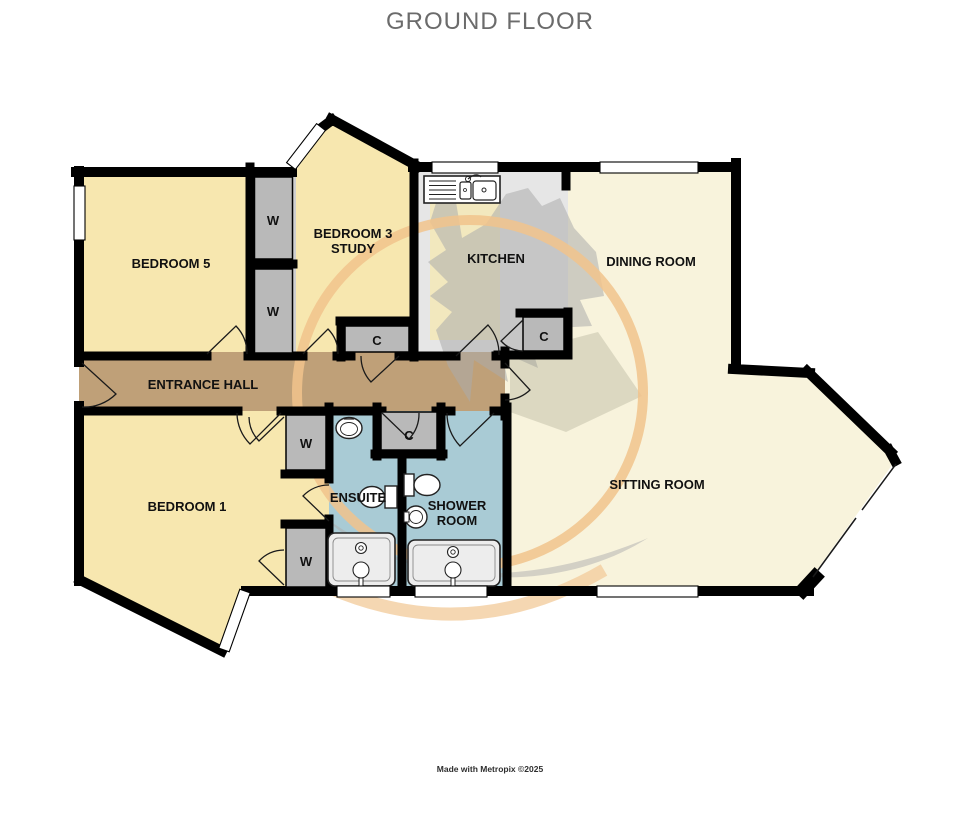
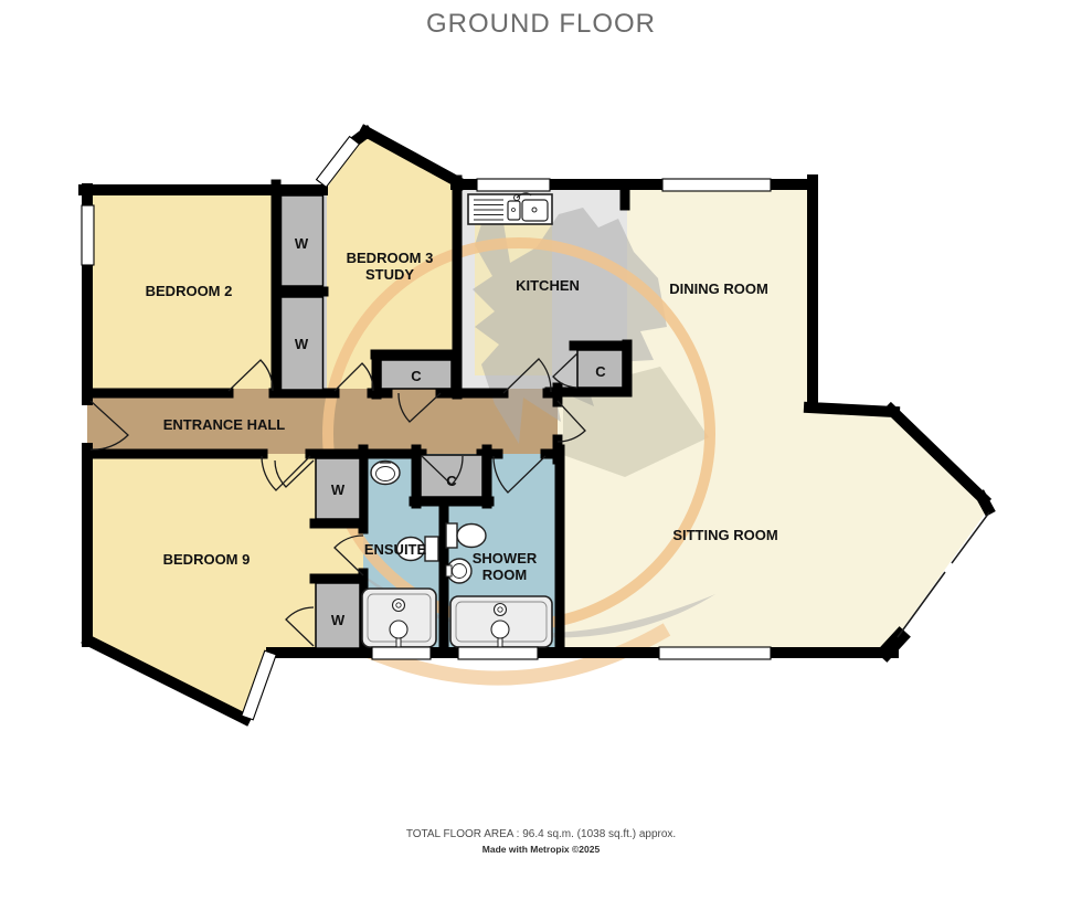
  GROUND FLOOR
- BEDROOM 5
+ BEDROOM 2
  BEDROOM 3
  STUDY
  KITCHEN
  DINING ROOM
  ENTRANCE HALL
- BEDROOM 1
+ BEDROOM 9
  ENSUITE
  SHOWER
  ROOM
  SITTING ROOM
  W
  W
  W
  W
  C
  C
  C
+ TOTAL FLOOR AREA : 96.4 sq.m. (1038 sq.ft.) approx.
  Made with Metropix ©2025
